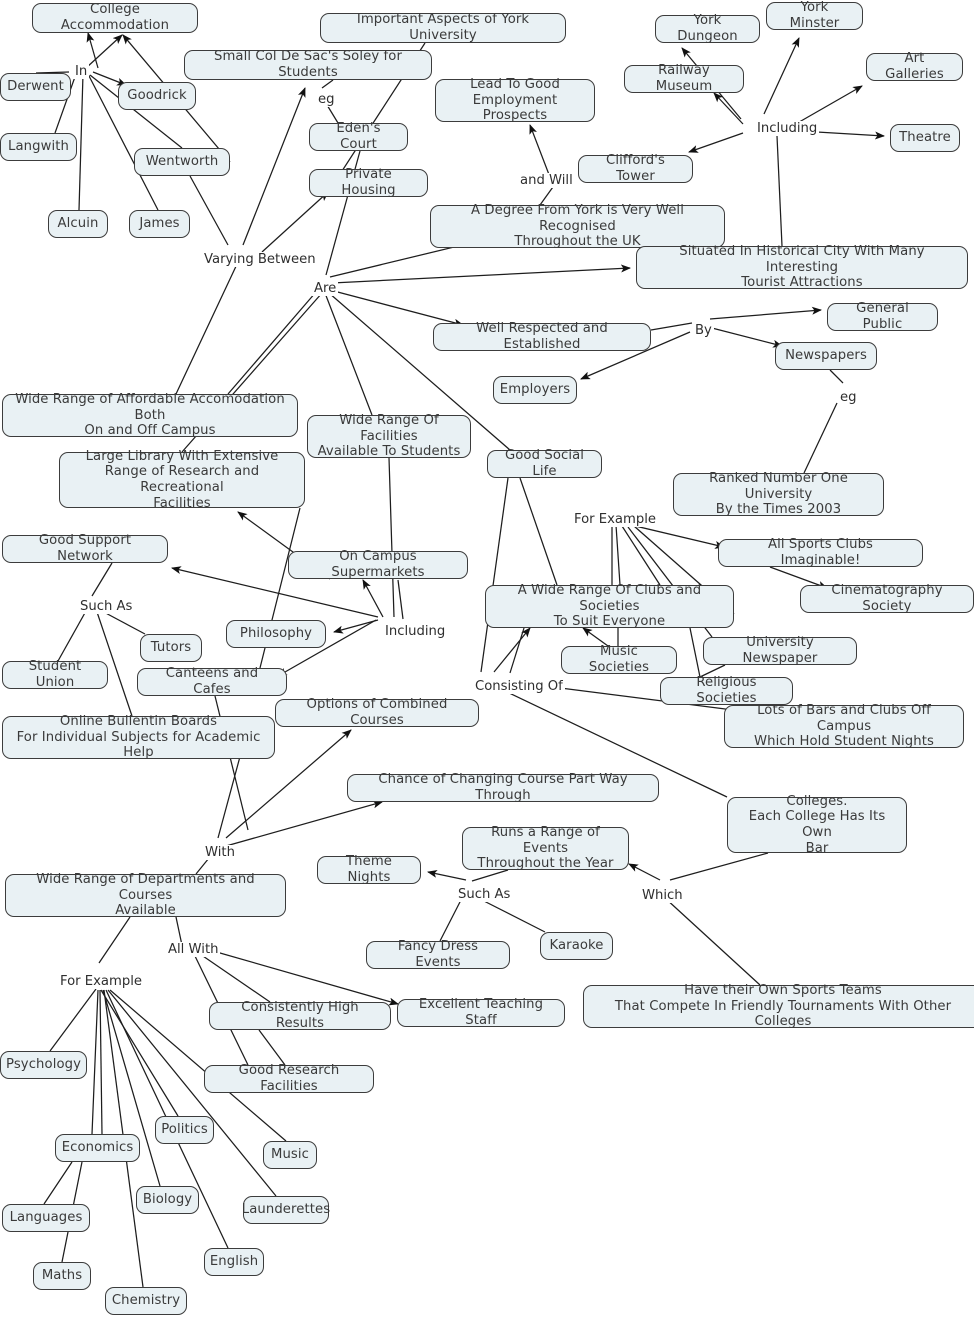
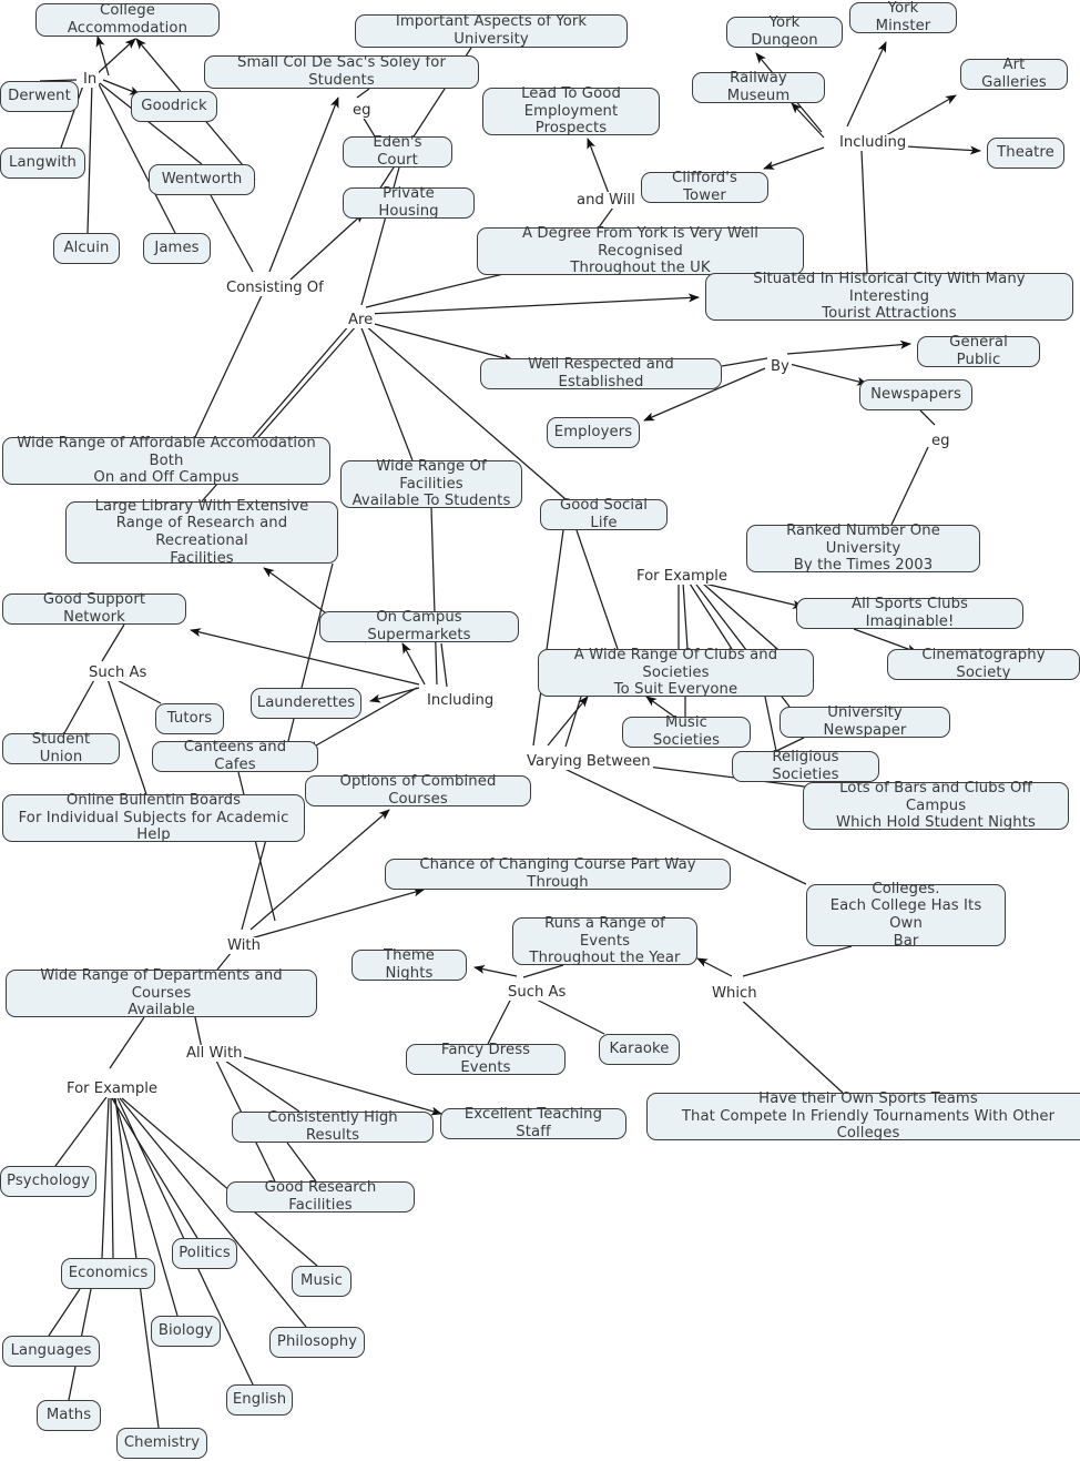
  College Accommodation
  Derwent
  Goodrick
  Langwith
  Wentworth
  Alcuin
  James
  Important Aspects of York University
  Small Col De Sac's Soley for Students
  Eden's Court
  Private Housing
  Lead To Good
  Employment Prospects
  York Dungeon
  York Minster
  Railway Museum
  Art Galleries
  Theatre
  Clifford's Tower
  A Degree From York is Very Well Recognised
  Throughout the UK
  Situated In Historical City With Many Interesting
  Tourist Attractions
  Well Respected and Established
  General Public
  Newspapers
  Employers
  Ranked Number One University
  By the Times 2003
  Wide Range of Affordable Accomodation Both
  On and Off Campus
  Wide Range Of Facilities
  Available To Students
  Large Library With Extensive
  Range of Research and Recreational
  Facilities
  Good Social Life
  Good Support Network
  On Campus Supermarkets
  All Sports Clubs Imaginable!
  Cinematography Society
  Tutors
- Philosophy
+ Launderettes
  A Wide Range Of Clubs and Societies
  To Suit Everyone
  University Newspaper
  Student Union
  Canteens and Cafes
  Music Societies
  Religious Societies
  Online Bullentin Boards
  For Individual Subjects for Academic Help
  Options of Combined Courses
  Lots of Bars and Clubs Off Campus
  Which Hold Student Nights
  Chance of Changing Course Part Way Through
  Runs a Range of Events
  Throughout the Year
  Colleges.
  Each College Has Its Own
  Bar
  Theme Nights
  Wide Range of Departments and Courses
  Available
  Karaoke
  Fancy Dress Events
  Consistently High Results
  Excellent Teaching Staff
  Have their Own Sports Teams
  That Compete In Friendly Tournaments With Other Colleges
  Psychology
  Good Research Facilities
  Politics
  Economics
  Music
  Biology
- Launderettes
+ Philosophy
  Languages
  English
  Maths
  Chemistry
  In
  eg
  Including
  and Will
- Varying Between
+ Consisting Of
  Are
  By
  eg
  For Example
  Such As
  Including
- Consisting Of
+ Varying Between
  With
  Such As
  Which
  All With
  For Example
